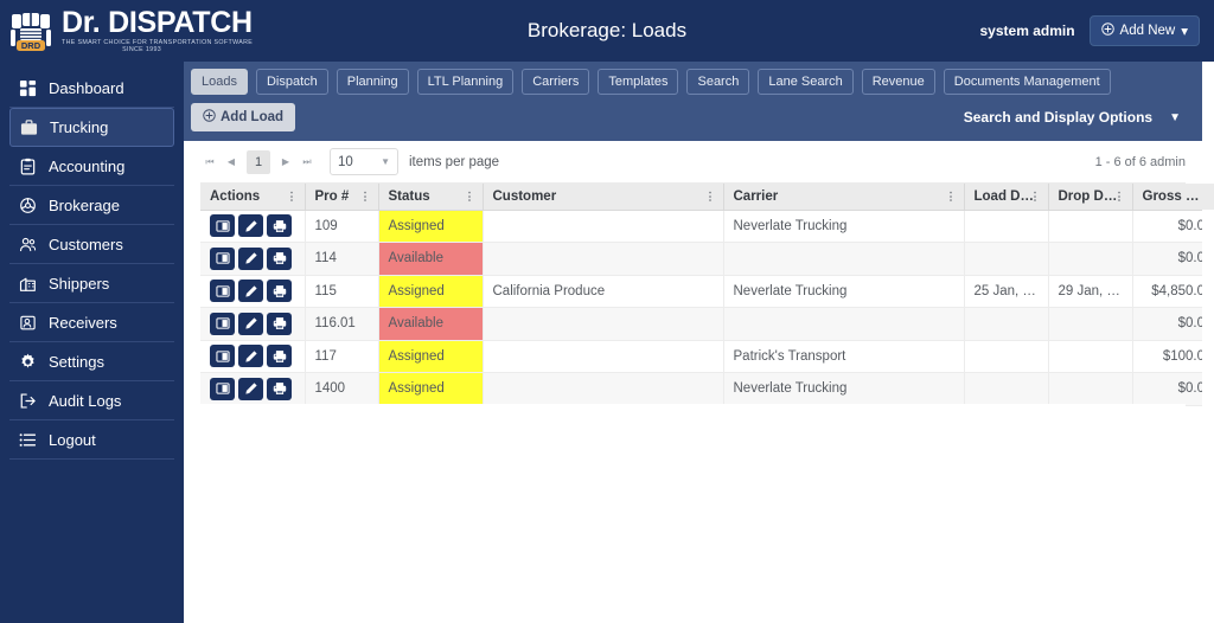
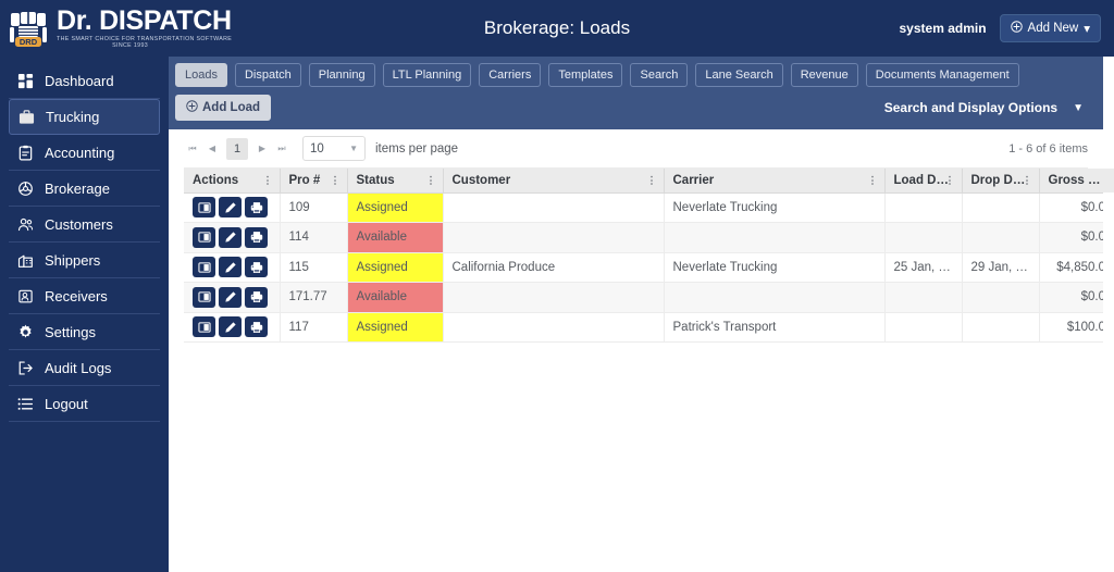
  DRD
  Dr. DISPATCH
  Brokerage: Loads
  system admin
  Add New
  ▾
  Dashboard
  Trucking
  Accounting
  Brokerage
  Customers
  Shippers
  Receivers
  Settings
  Audit Logs
  Logout
  Loads
  Dispatch
  Planning
  LTL Planning
  Carriers
  Templates
  Search
  Lane Search
  Revenue
  Documents Management
  Add Load
  Search and Display Options
  ▼
  ⏮
  ◀
  1
  ▶
  ⏭
  10
  ▼
  items per page
- 1 - 6 of 6 admin
+ 1 - 6 of 6 items
  Actions ⋮	Pro # ⋮	Status ⋮	Customer ⋮	Carrier ⋮	Load Da…⋮	Drop Da…⋮	Gross Pay
  	109	Assigned		Neverlate Trucking			$0.0
  	114	Available					$0.0
  	115	Assigned	California Produce	Neverlate Trucking	25 Jan, 202	29 Jan, 202	$4,850.0
- 	116.01	Available					$0.0
+ 	171.77	Available					$0.0
  	117	Assigned		Patrick's Transport			$100.0
- 	1400	Assigned		Neverlate Trucking			$0.0
